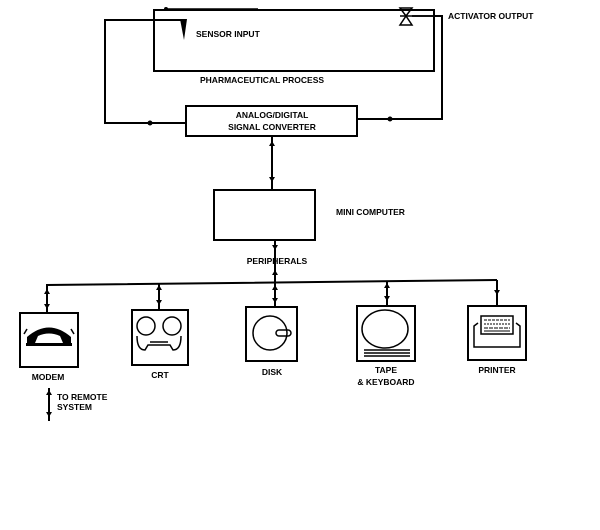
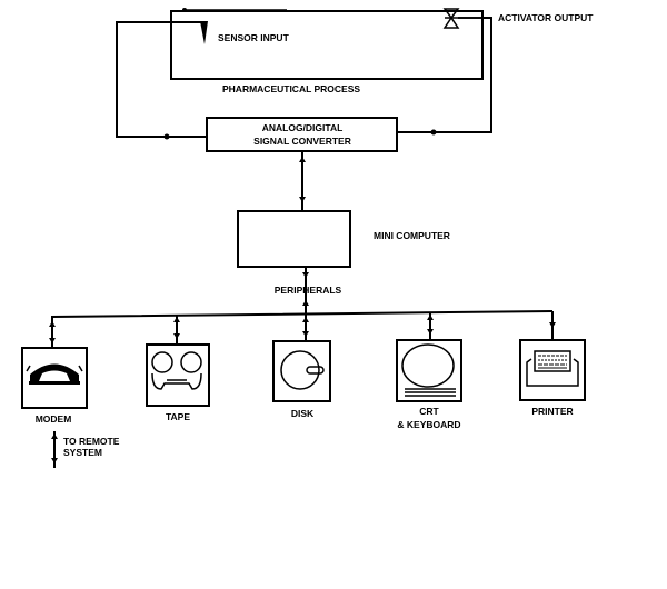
  SENSOR INPUT
  PHARMACEUTICAL PROCESS
  ACTIVATOR OUTPUT
  ANALOG/DIGITAL
  SIGNAL CONVERTER
  MINI COMPUTER
  PERIPHERALS
  MODEM
  TO REMOTE
  SYSTEM
- CRT
+ TAPE
  DISK
- TAPE
+ CRT
  & KEYBOARD
  PRINTER
